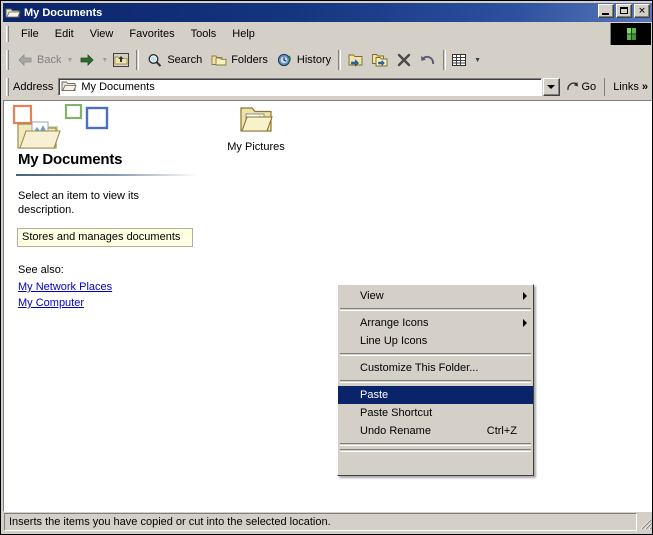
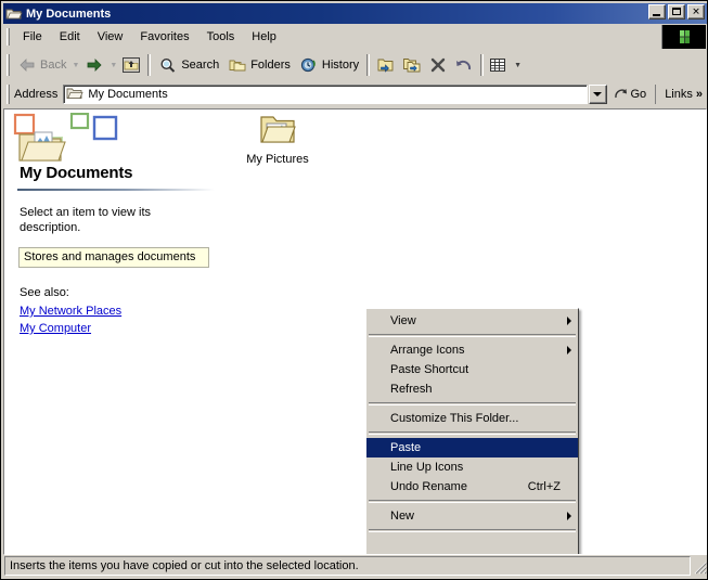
  My Documents
  ✕
  File
  Edit
  View
  Favorites
  Tools
  Help
  Back
  Search
  Folders
  History
  Address
  My Documents
  Go
  Links
  »
  My Documents
  Select an item to view its description.
  Stores and manages documents
  See also:
  My Network Places
  My Computer
  My Pictures
  View
  Arrange Icons
- Line Up Icons
+ Paste Shortcut
+ Refresh
  Customize This Folder...
  Paste
- Paste Shortcut
+ Line Up Icons
  Undo Rename
  Ctrl+Z
+ New
  Inserts the items you have copied or cut into the selected location.
